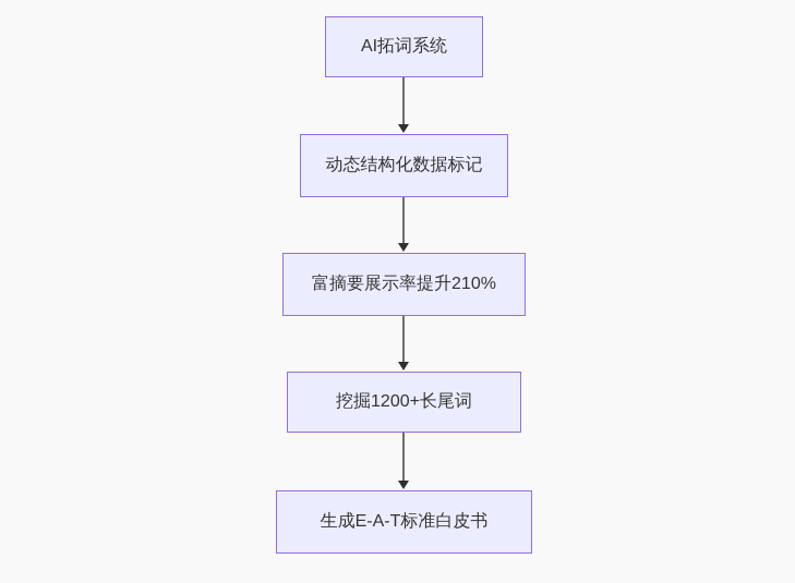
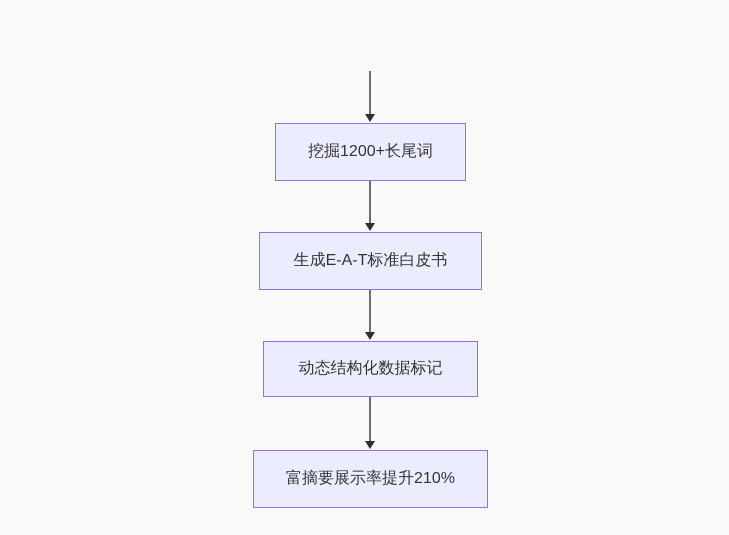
- AI拓词系统
- 动态结构化数据标记
+ 挖掘1200+长尾词
- 富摘要展示率提升210%
+ 生成E-A-T标准白皮书
- 挖掘1200+长尾词
+ 动态结构化数据标记
- 生成E-A-T标准白皮书
+ 富摘要展示率提升210%
